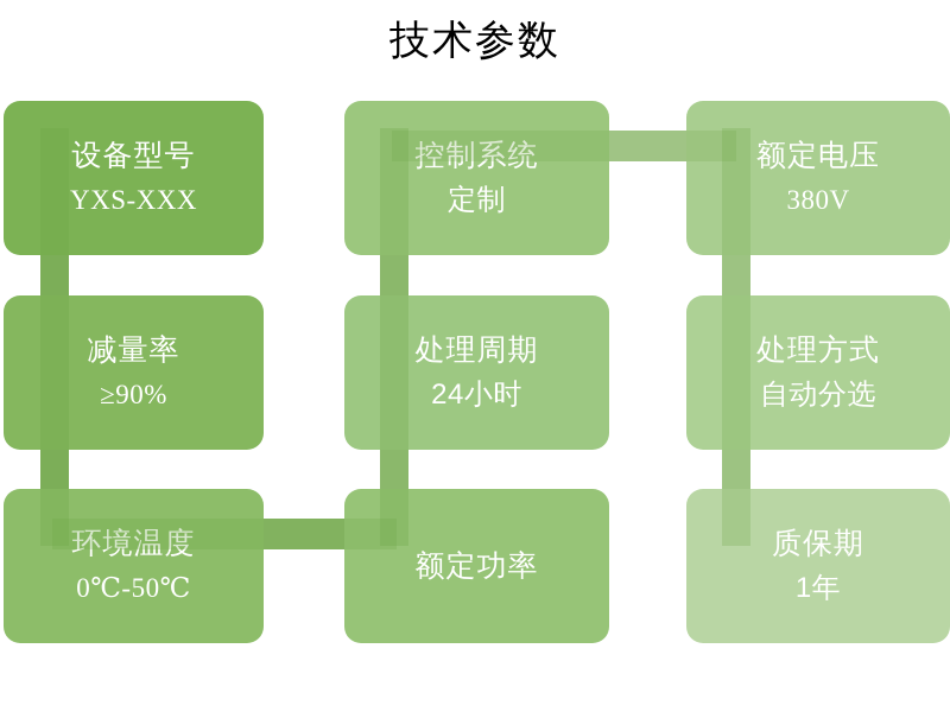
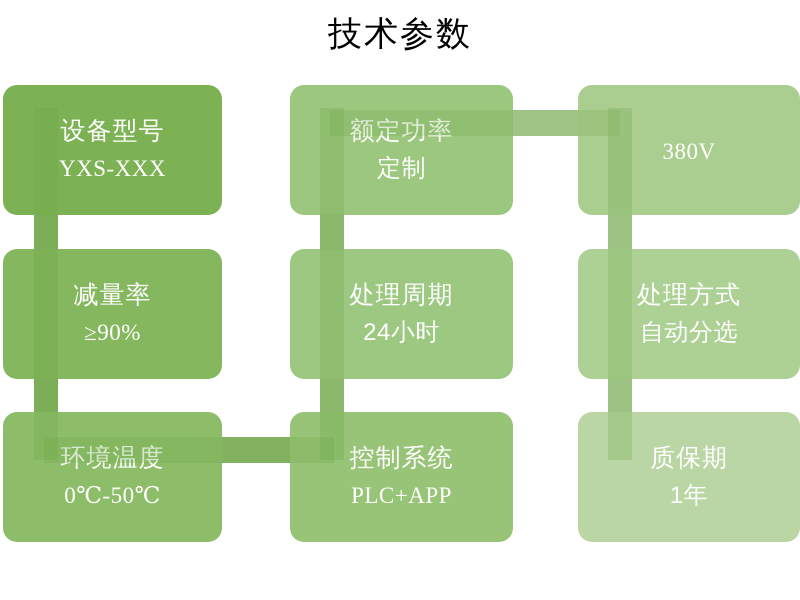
  技术参数
  设备型号
  YXS-XXX
- 控制系统
+ 额定功率
  定制
- 额定电压
  380V
  减量率
  ≥90%
  处理周期
  24小时
  处理方式
  自动分选
  环境温度
  0℃-50℃
- 额定功率
+ 控制系统
+ PLC+APP
  质保期
  1年
